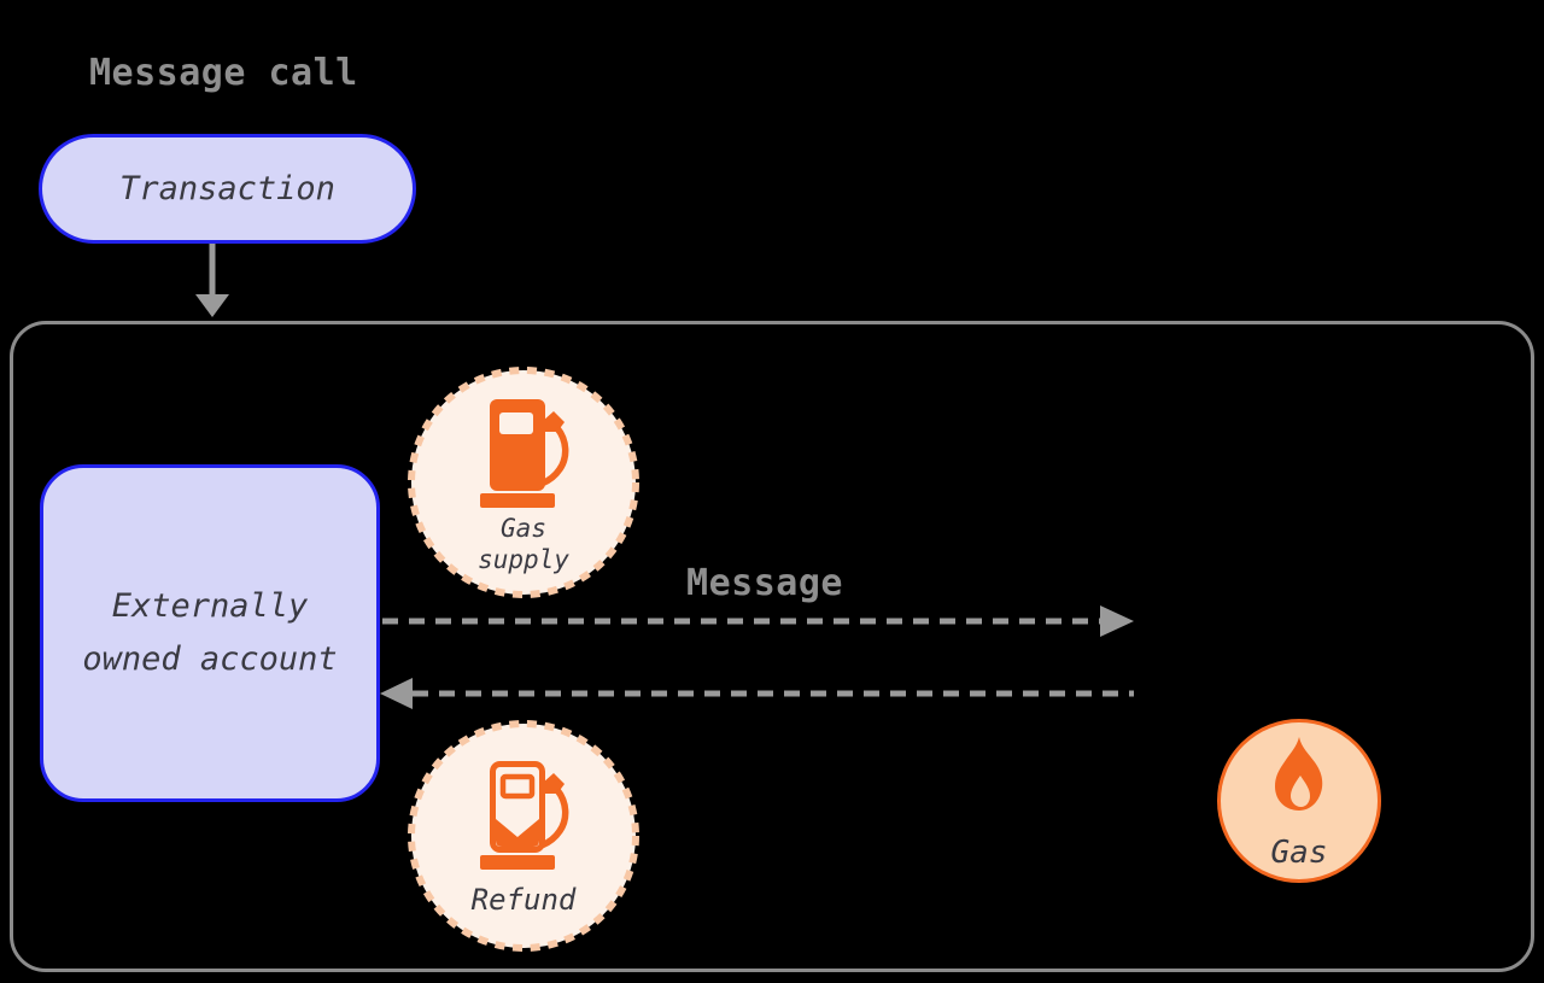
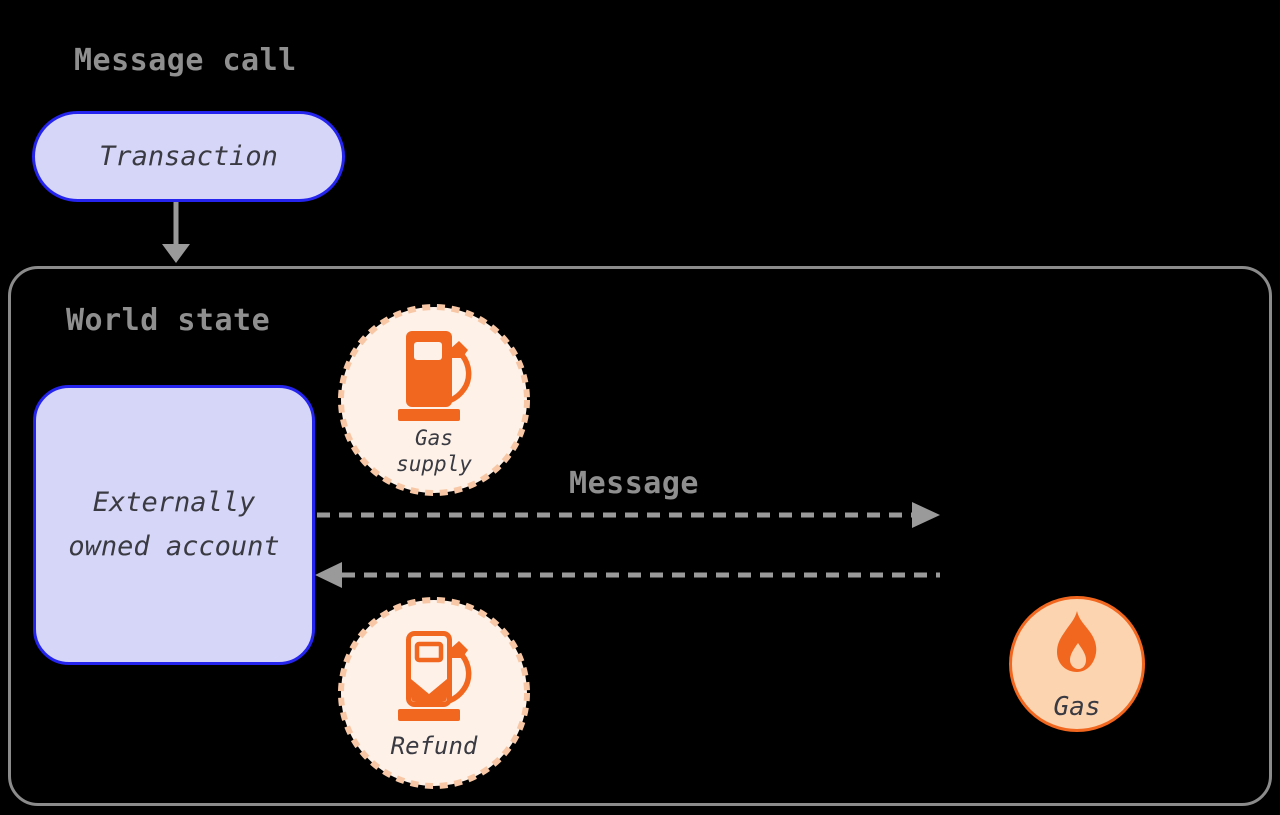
  Message call
  Transaction
+ World state
  Externally
  owned account
  Message
  Gas
  supply
  Refund
  Gas
